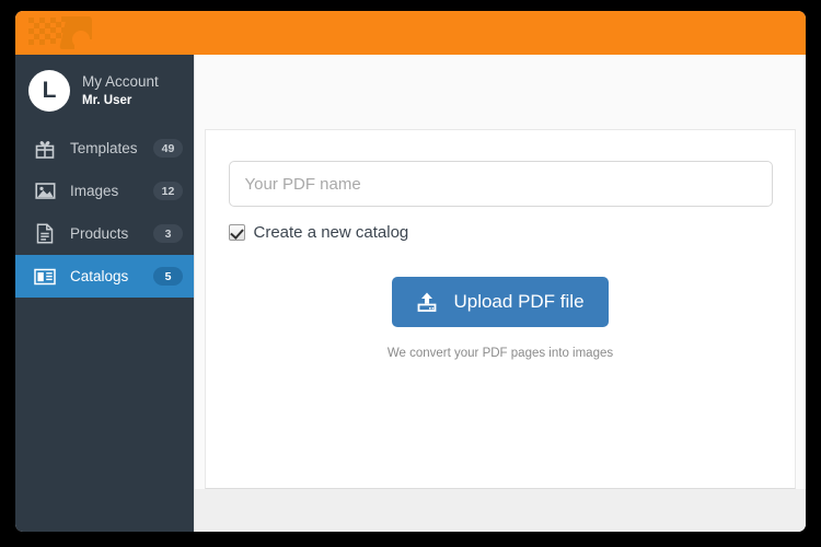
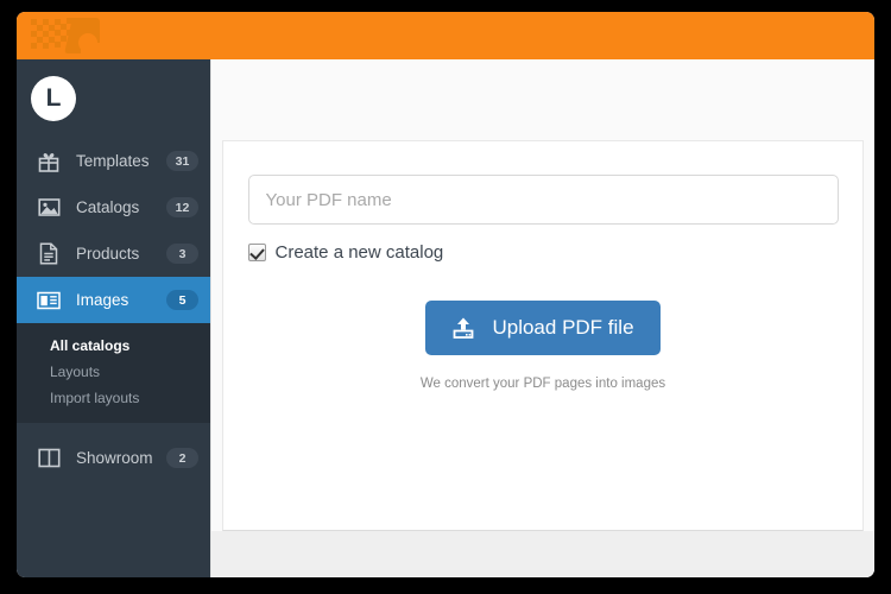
  L
- My Account
- Mr. User
  Templates
- 49
+ 31
- Images
+ Catalogs
  12
  Products
  3
- Catalogs
+ Images
  5
+ All catalogs
+ Layouts
+ Import layouts
+ Showroom
+ 2
  Your PDF name
  Create a new catalog
  Upload PDF file
  We convert your PDF pages into images
